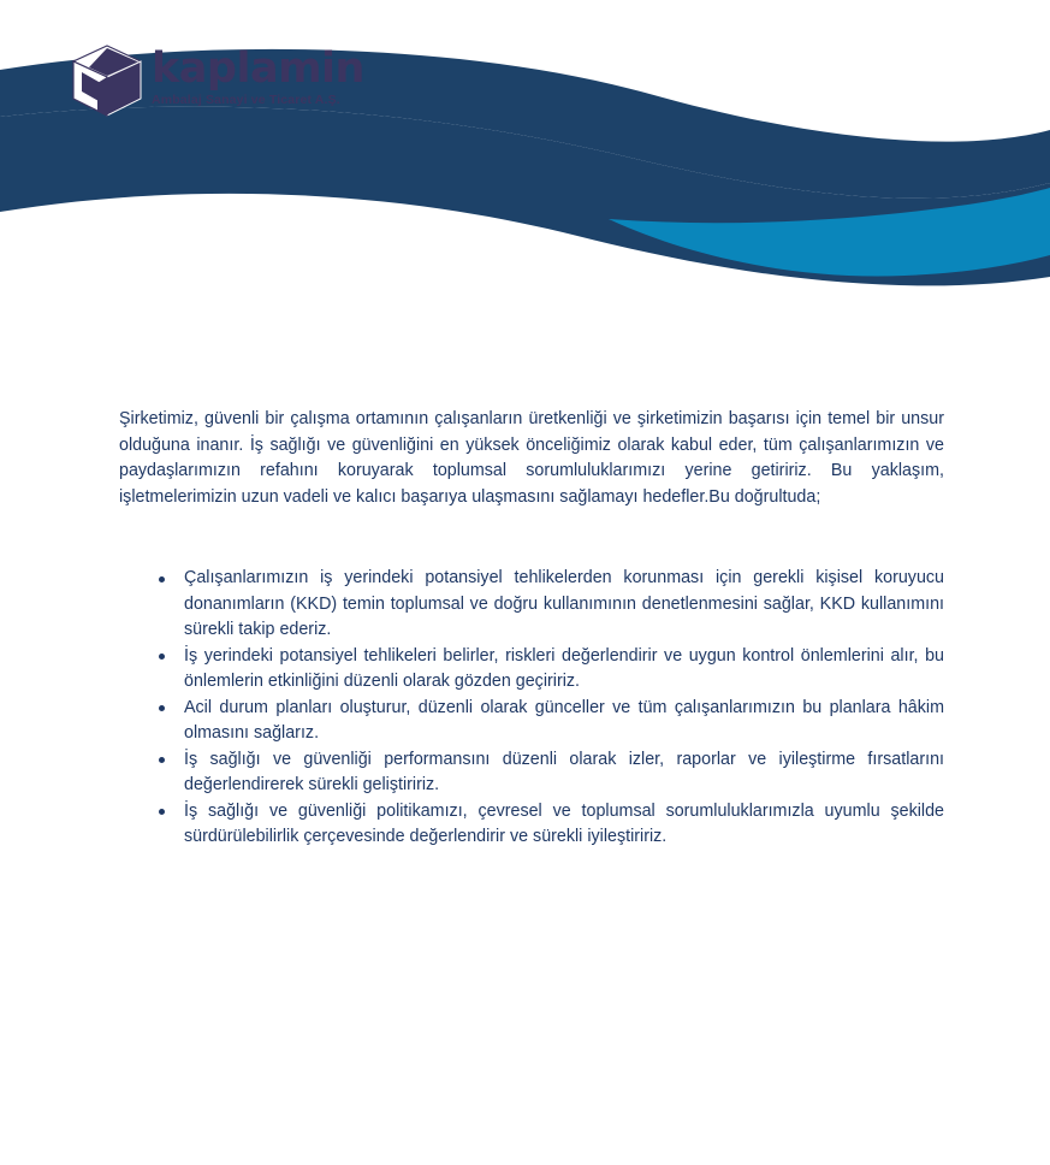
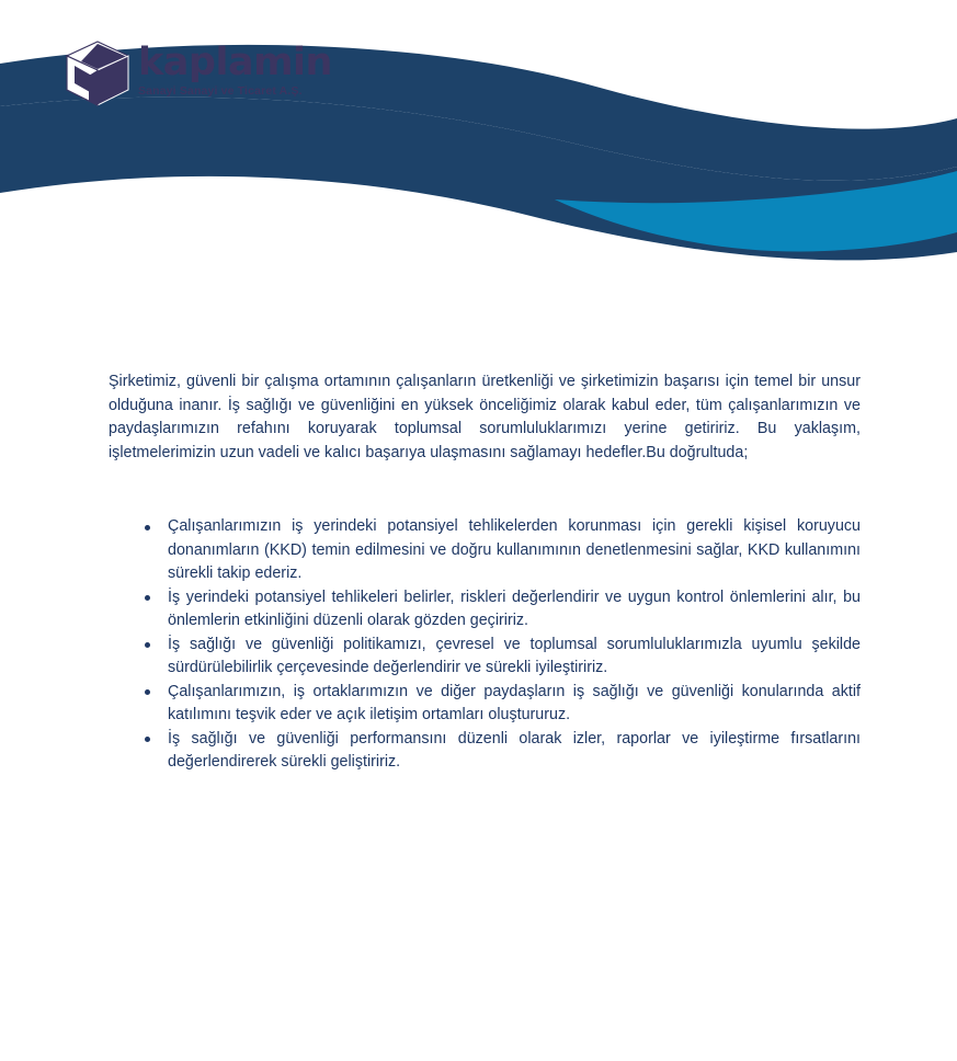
  kaplamin
- Ambalaj Sanayi ve Ticaret A.Ş.
+ Sanayi Sanayi ve Ticaret A.Ş.
  Şirketimiz, güvenli bir çalışma ortamının çalışanların üretkenliği ve şirketimizin başarısı için temel bir unsur olduğuna inanır. İş sağlığı ve güvenliğini en yüksek önceliğimiz olarak kabul eder, tüm çalışanlarımızın ve paydaşlarımızın refahını koruyarak toplumsal sorumluluklarımızı yerine getiririz. Bu yaklaşım, işletmelerimizin uzun vadeli ve kalıcı başarıya ulaşmasını sağlamayı hedefler.Bu doğrultuda;
- Çalışanlarımızın iş yerindeki potansiyel tehlikelerden korunması için gerekli kişisel koruyucu donanımların (KKD) temin toplumsal ve doğru kullanımının denetlenmesini sağlar, KKD kullanımını sürekli takip ederiz.
+ Çalışanlarımızın iş yerindeki potansiyel tehlikelerden korunması için gerekli kişisel koruyucu donanımların (KKD) temin edilmesini ve doğru kullanımının denetlenmesini sağlar, KKD kullanımını sürekli takip ederiz.
  İş yerindeki potansiyel tehlikeleri belirler, riskleri değerlendirir ve uygun kontrol önlemlerini alır, bu önlemlerin etkinliğini düzenli olarak gözden geçiririz.
- Acil durum planları oluşturur, düzenli olarak günceller ve tüm çalışanlarımızın bu planlara hâkim olmasını sağlarız.
- İş sağlığı ve güvenliği performansını düzenli olarak izler, raporlar ve iyileştirme fırsatlarını değerlendirerek sürekli geliştiririz.
+ İş sağlığı ve güvenliği politikamızı, çevresel ve toplumsal sorumluluklarımızla uyumlu şekilde sürdürülebilirlik çerçevesinde değerlendirir ve sürekli iyileştiririz.
+ Çalışanlarımızın, iş ortaklarımızın ve diğer paydaşların iş sağlığı ve güvenliği konularında aktif katılımını teşvik eder ve açık iletişim ortamları oluştururuz.
- İş sağlığı ve güvenliği politikamızı, çevresel ve toplumsal sorumluluklarımızla uyumlu şekilde sürdürülebilirlik çerçevesinde değerlendirir ve sürekli iyileştiririz.
+ İş sağlığı ve güvenliği performansını düzenli olarak izler, raporlar ve iyileştirme fırsatlarını değerlendirerek sürekli geliştiririz.
